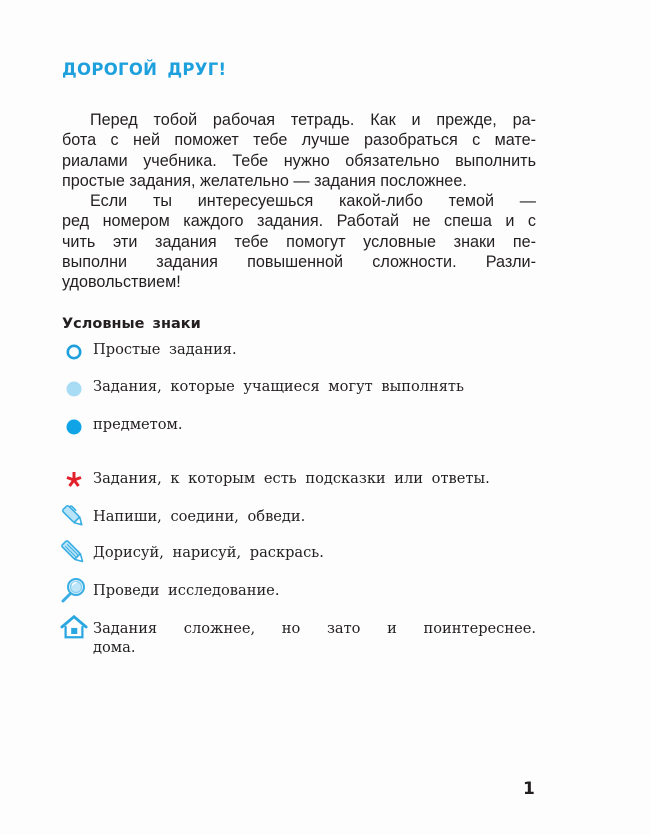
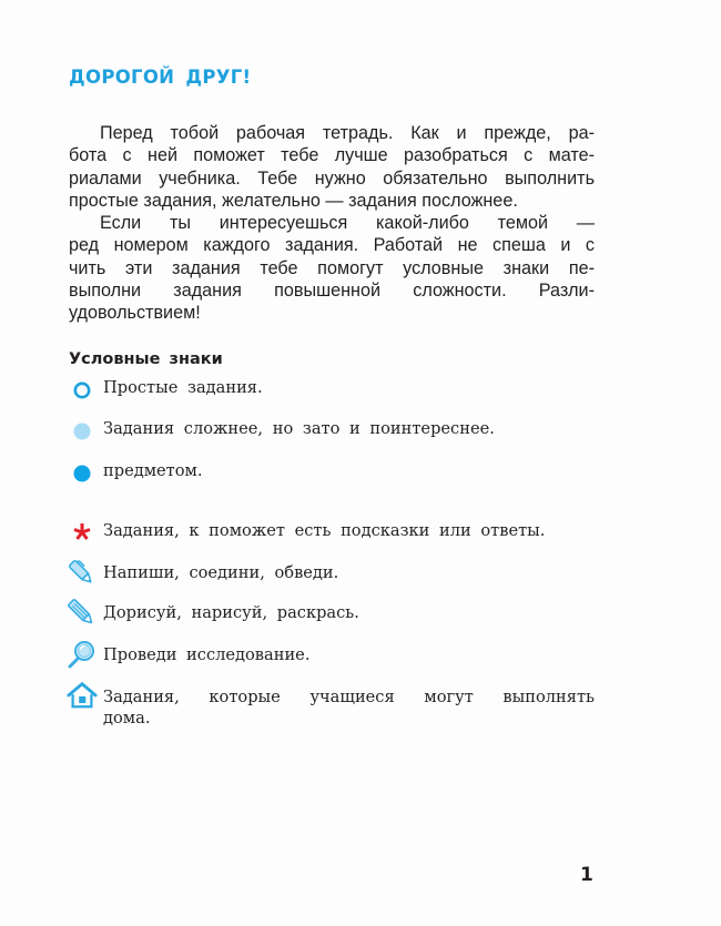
  ДОРОГОЙ ДРУГ!
  Перед тобой рабочая тетрадь. Как и прежде, ра-
  бота с ней поможет тебе лучше разобраться с мате-
  риалами учебника. Тебе нужно обязательно выполнить
  простые задания, желательно — задания посложнее.
  Если ты интересуешься какой-либо темой —
  ред номером каждого задания. Работай не спеша и с
  чить эти задания тебе помогут условные знаки пе-
  выполни задания повышенной сложности. Разли-
  удовольствием!
  Условные знаки
  Простые задания.
- Задания, которые учащиеся могут выполнять
+ Задания сложнее, но зато и поинтереснее.
  предметом.
- Задания, к которым есть подсказки или ответы.
+ Задания, к поможет есть подсказки или ответы.
  Напиши, соедини, обведи.
  Дорисуй, нарисуй, раскрась.
  Проведи исследование.
- Задания сложнее, но зато и поинтереснее.
+ Задания, которые учащиеся могут выполнять
  дома.
  1
